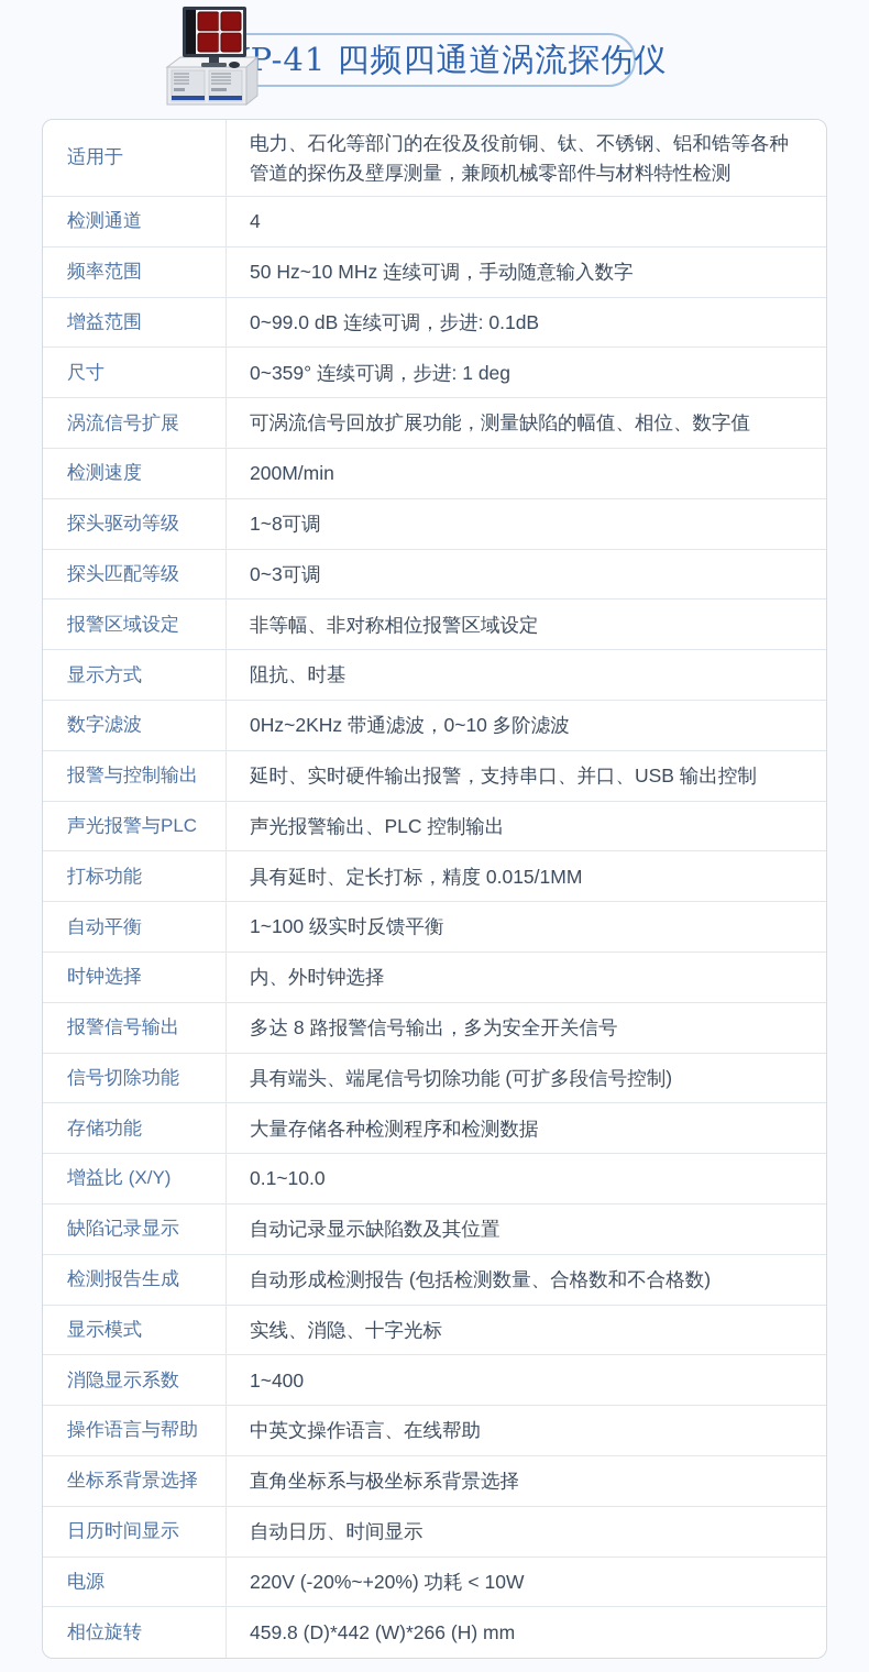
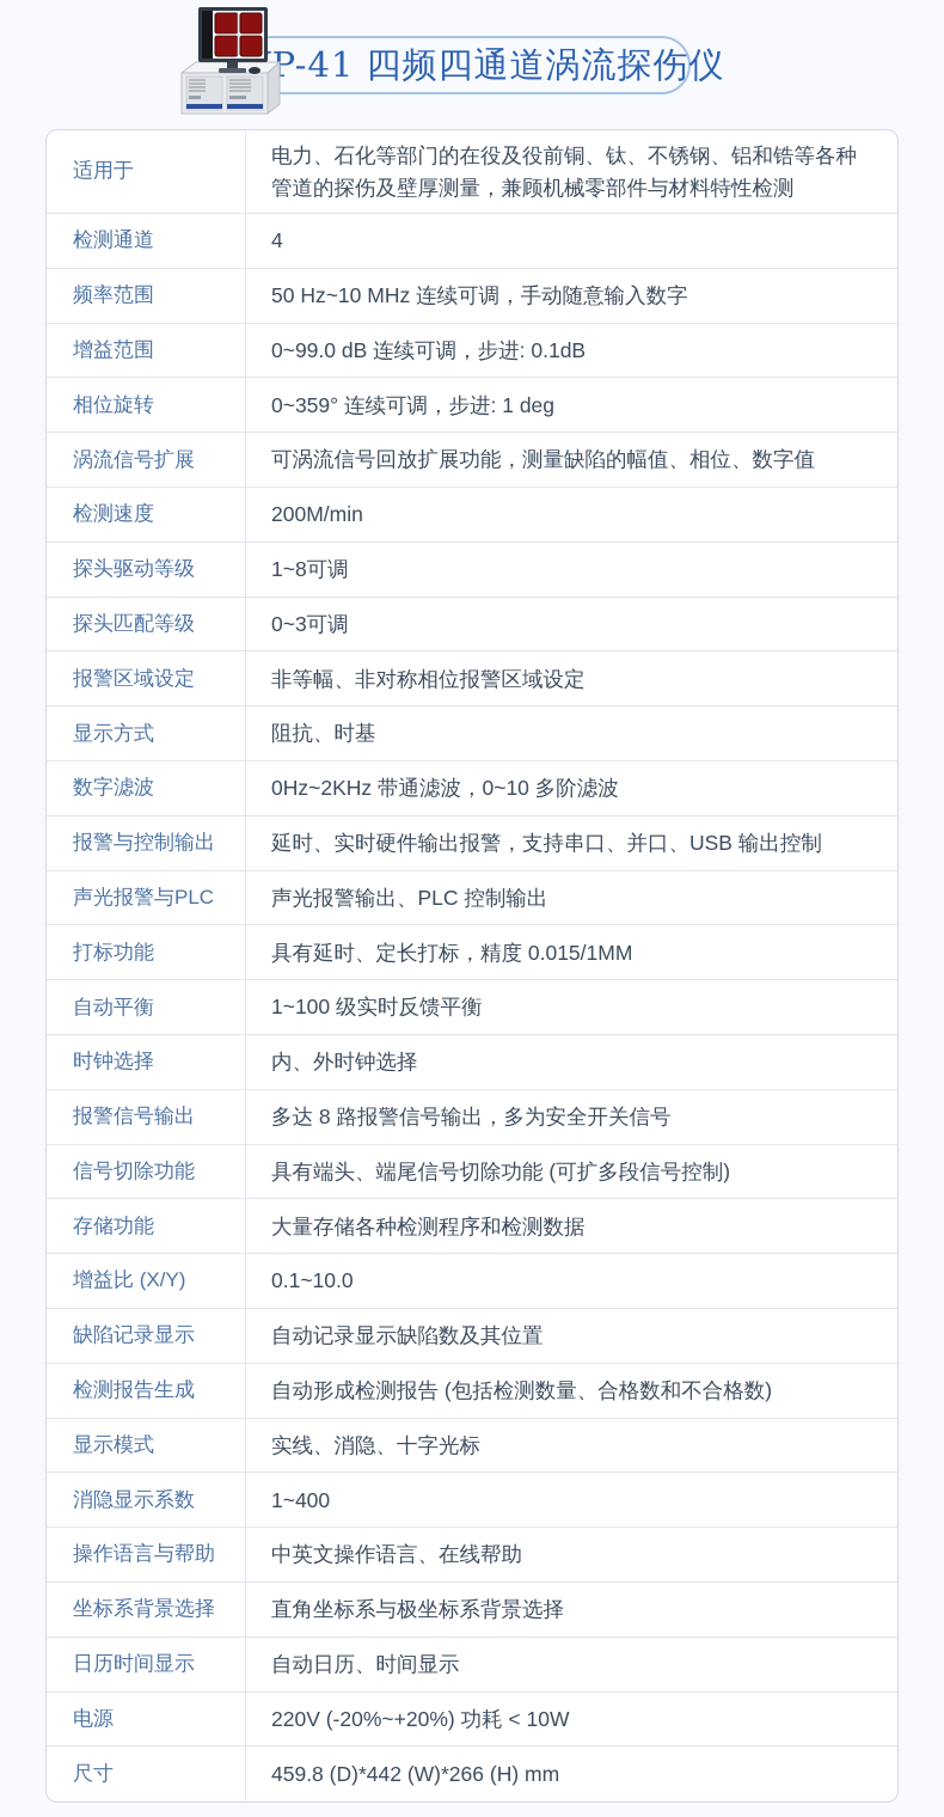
  P-41 四频四通道涡流探伤仪
  适用于
  电力、石化等部门的在役及役前铜、钛、不锈钢、铝和锆等各种管道的探伤及壁厚测量，兼顾机械零部件与材料特性检测
  检测通道
  4
  频率范围
  50 Hz~10 MHz 连续可调，手动随意输入数字
  增益范围
  0~99.0 dB 连续可调，步进: 0.1dB
- 尺寸
+ 相位旋转
  0~359° 连续可调，步进: 1 deg
  涡流信号扩展
  可涡流信号回放扩展功能，测量缺陷的幅值、相位、数字值
  检测速度
  200M/min
  探头驱动等级
  1~8可调
  探头匹配等级
  0~3可调
  报警区域设定
  非等幅、非对称相位报警区域设定
  显示方式
  阻抗、时基
  数字滤波
  0Hz~2KHz 带通滤波，0~10 多阶滤波
  报警与控制输出
  延时、实时硬件输出报警，支持串口、并口、USB 输出控制
  声光报警与PLC
  声光报警输出、PLC 控制输出
  打标功能
  具有延时、定长打标，精度 0.015/1MM
  自动平衡
  1~100 级实时反馈平衡
  时钟选择
  内、外时钟选择
  报警信号输出
  多达 8 路报警信号输出，多为安全开关信号
  信号切除功能
  具有端头、端尾信号切除功能 (可扩多段信号控制)
  存储功能
  大量存储各种检测程序和检测数据
  增益比 (X/Y)
  0.1~10.0
  缺陷记录显示
  自动记录显示缺陷数及其位置
  检测报告生成
  自动形成检测报告 (包括检测数量、合格数和不合格数)
  显示模式
  实线、消隐、十字光标
  消隐显示系数
  1~400
  操作语言与帮助
  中英文操作语言、在线帮助
  坐标系背景选择
  直角坐标系与极坐标系背景选择
  日历时间显示
  自动日历、时间显示
  电源
  220V (-20%~+20%) 功耗 < 10W
- 相位旋转
+ 尺寸
  459.8 (D)*442 (W)*266 (H) mm
